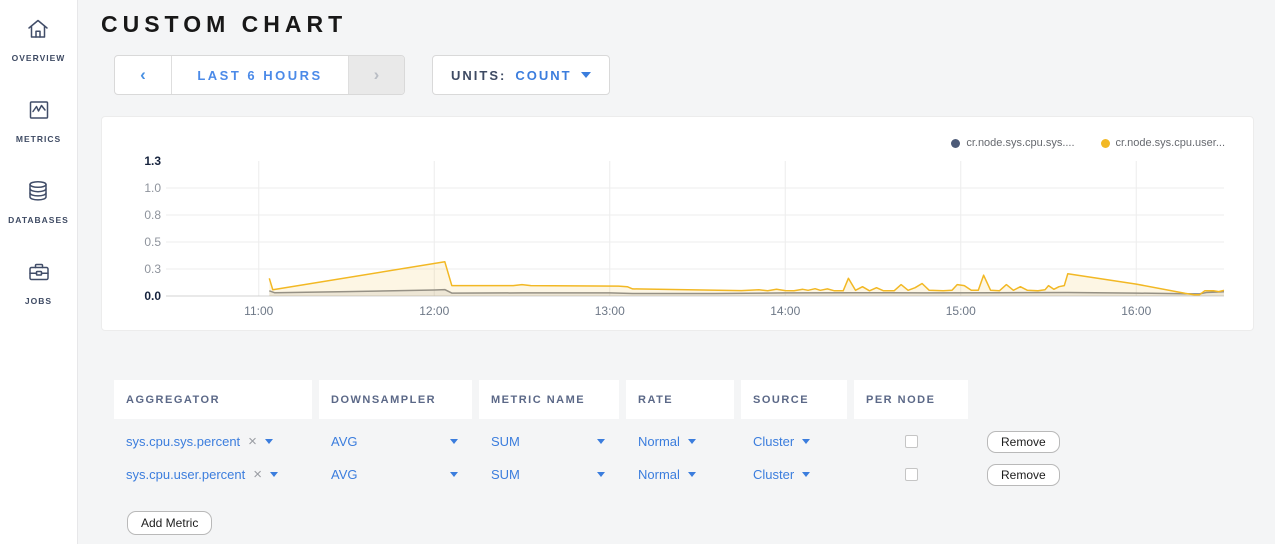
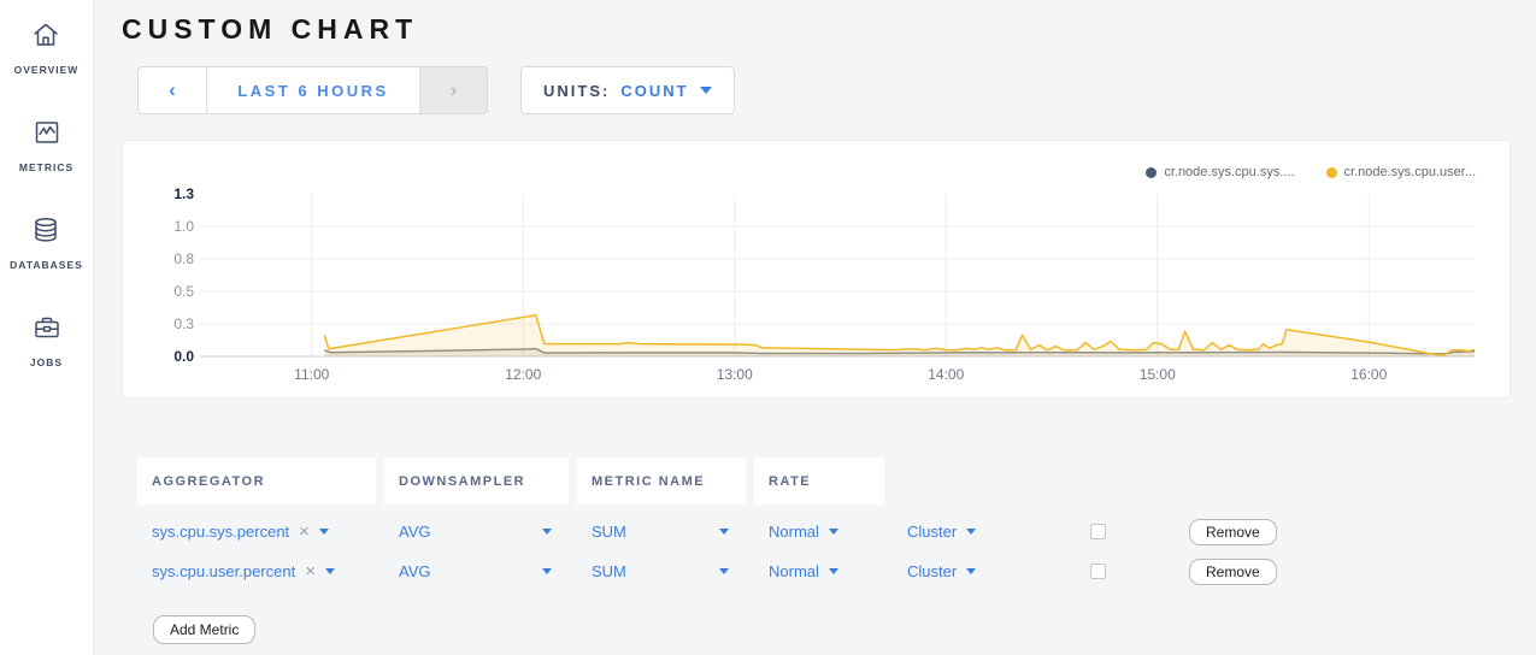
  OVERVIEW
  METRICS
  DATABASES
  JOBS
  CUSTOM CHART
  ‹
  LAST 6 HOURS
  ›
  UNITS:
  COUNT
  11:00
  12:00
  13:00
  14:00
  15:00
  16:00
  0.0
  0.3
  0.5
  0.8
  1.0
  1.3
  cr.node.sys.cpu.sys....
  cr.node.sys.cpu.user...
  AGGREGATOR
  DOWNSAMPLER
  METRIC NAME
  RATE
- SOURCE
- PER NODE
  sys.cpu.sys.percent
  ×
  AVG
  SUM
  Normal
  Cluster
  Remove
  sys.cpu.user.percent
  ×
  AVG
  SUM
  Normal
  Cluster
  Remove
  Add Metric
